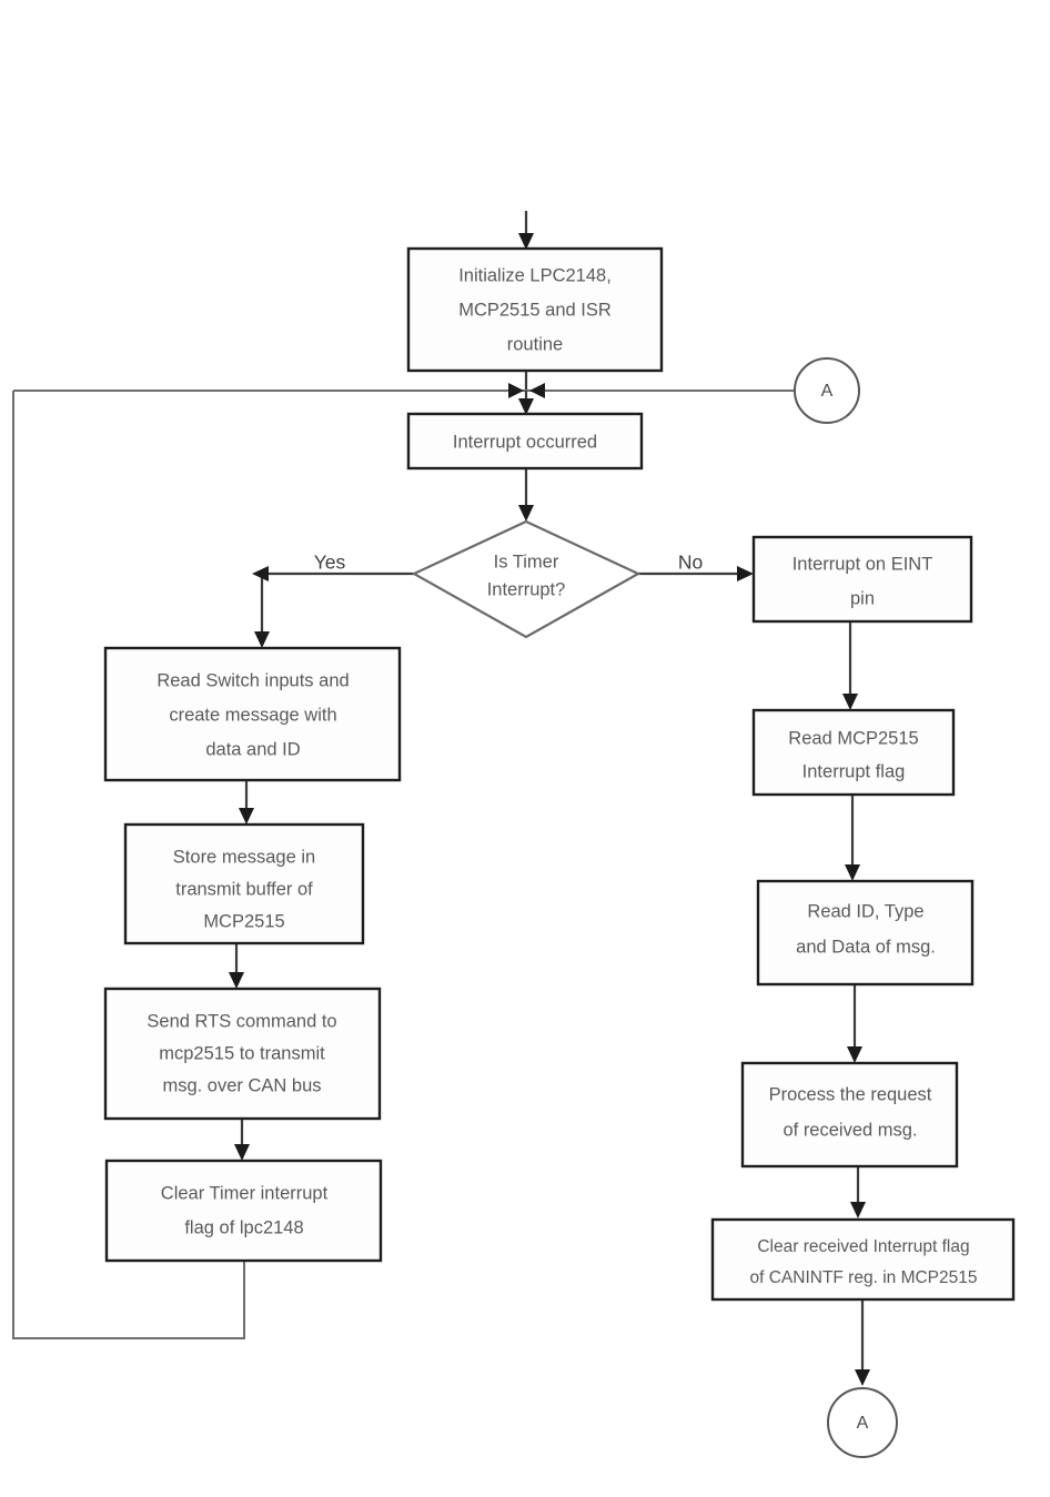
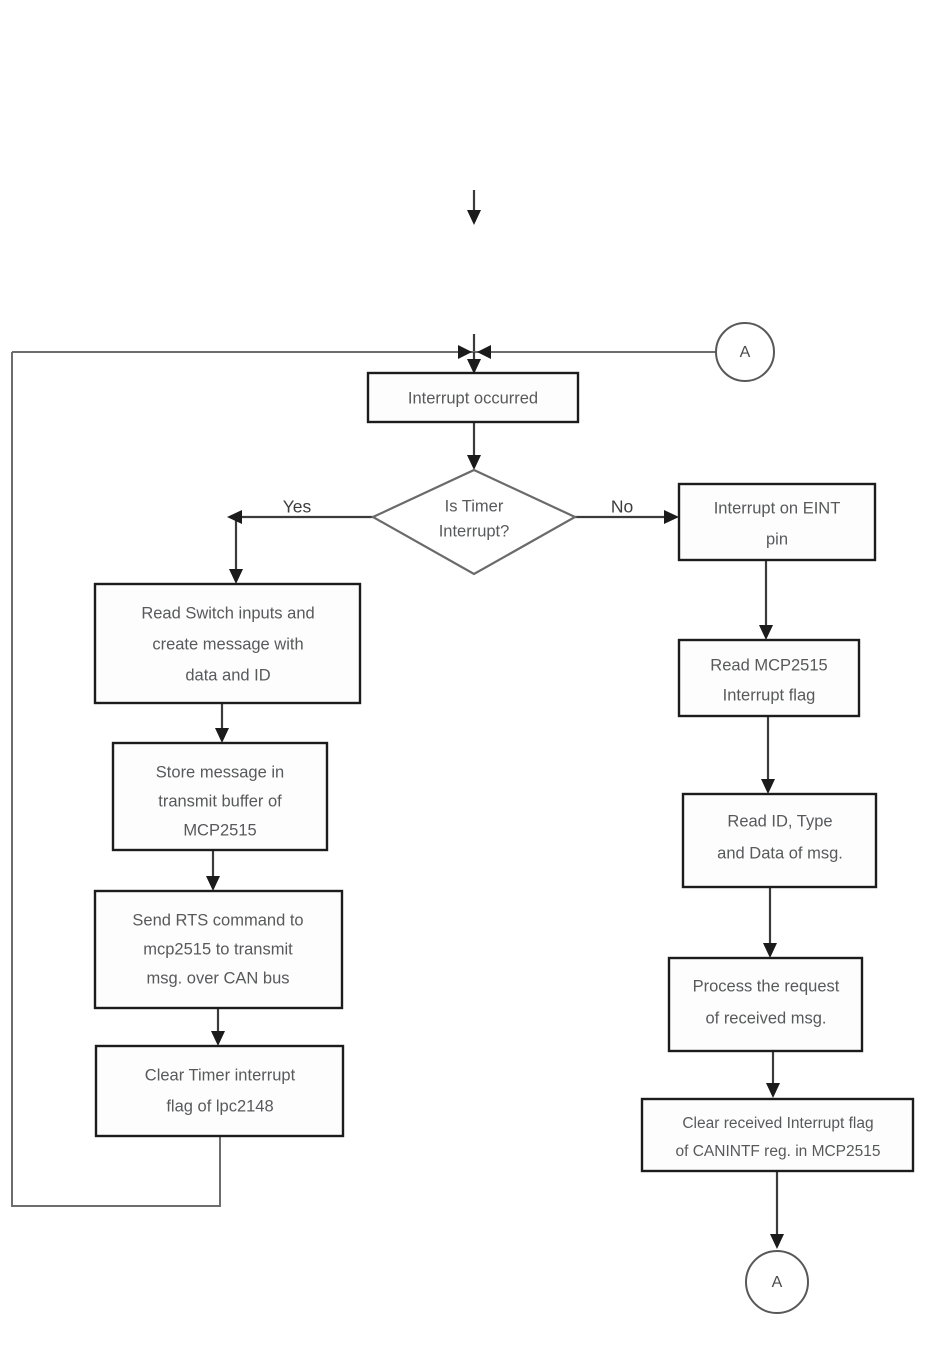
- Initialize LPC2148,
- MCP2515 and ISR
- routine
  Interrupt occurred
  Is Timer
  Interrupt?
  Yes
  No
  Read Switch inputs and
  create message with
  data and ID
  Store message in
  transmit buffer of
  MCP2515
  Send RTS command to
  mcp2515 to transmit
  msg. over CAN bus
  Clear Timer interrupt
  flag of lpc2148
  Interrupt on EINT
  pin
  Read MCP2515
  Interrupt flag
  Read ID, Type
  and Data of msg.
  Process the request
  of received msg.
  Clear received Interrupt flag
  of CANINTF reg. in MCP2515
  A
  A
